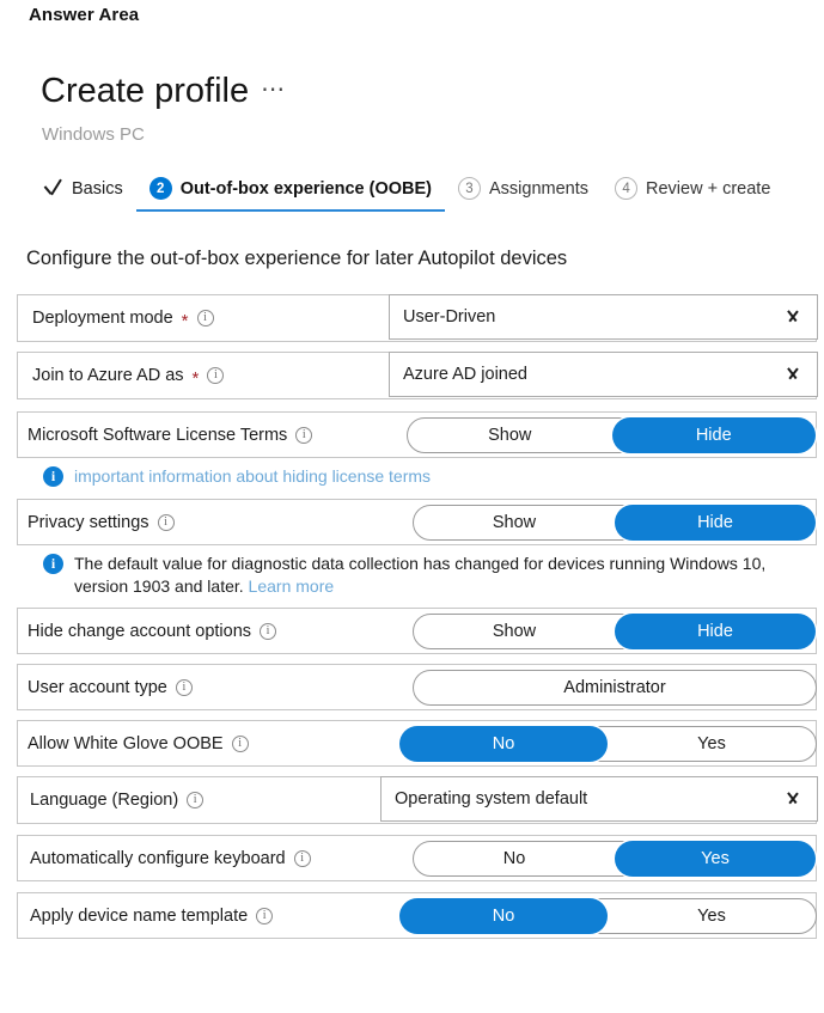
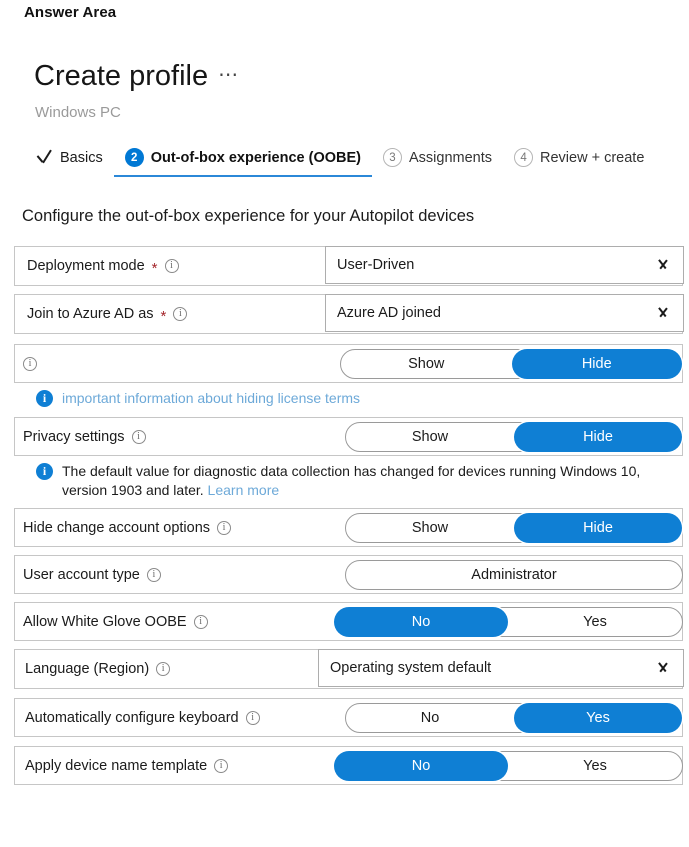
  Answer Area
  Create profile
  ⋯
  Windows PC
  Basics
  2
  Out-of-box experience (OOBE)
  3
  Assignments
  4
  Review + create
- Configure the out-of-box experience for later Autopilot devices
+ Configure the out-of-box experience for your Autopilot devices
  Deployment mode
  *
  i
  User-Driven
  Join to Azure AD as
  *
  i
  Azure AD joined
- Microsoft Software License Terms
  i
  Show
  Hide
  i
  important information about hiding license terms
  Privacy settings
  i
  Show
  Hide
  i
  The default value for diagnostic data collection has changed for devices running Windows 10, version 1903 and later. Learn more
  Hide change account options
  i
  Show
  Hide
  User account type
  i
  Administrator
  Allow White Glove OOBE
  i
  No
  Yes
  Language (Region)
  i
  Operating system default
  Automatically configure keyboard
  i
  No
  Yes
  Apply device name template
  i
  No
  Yes
